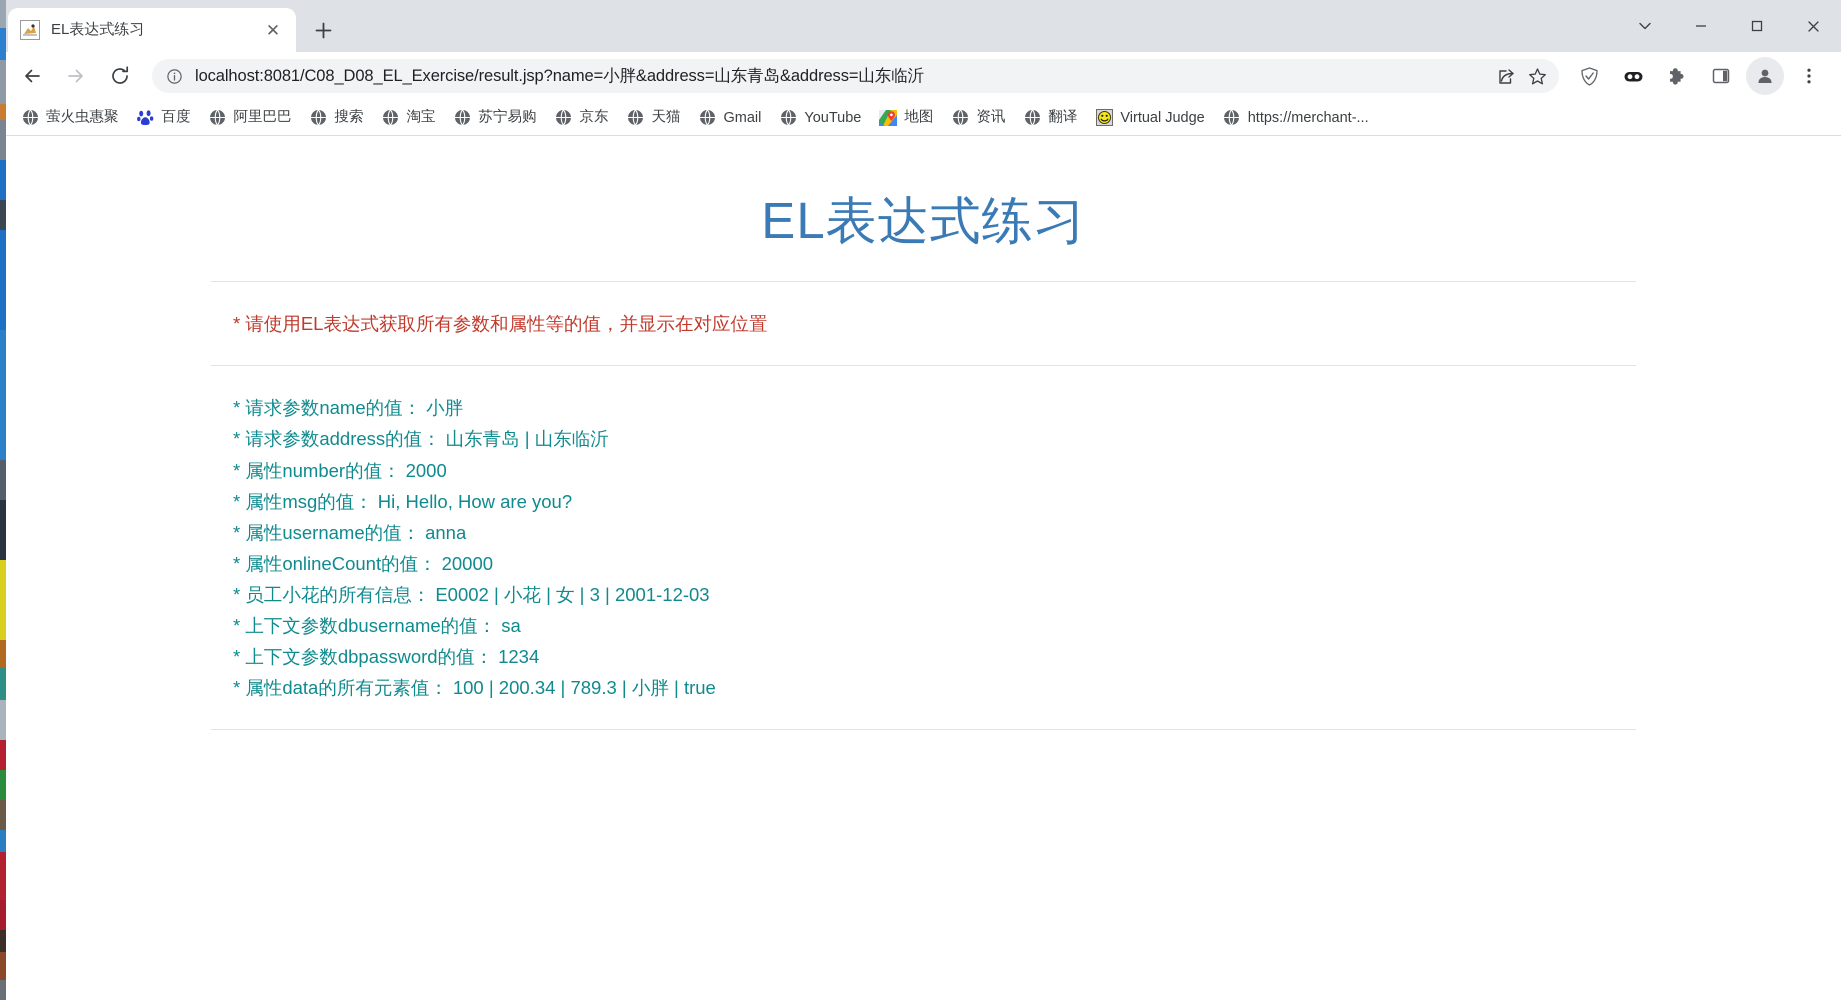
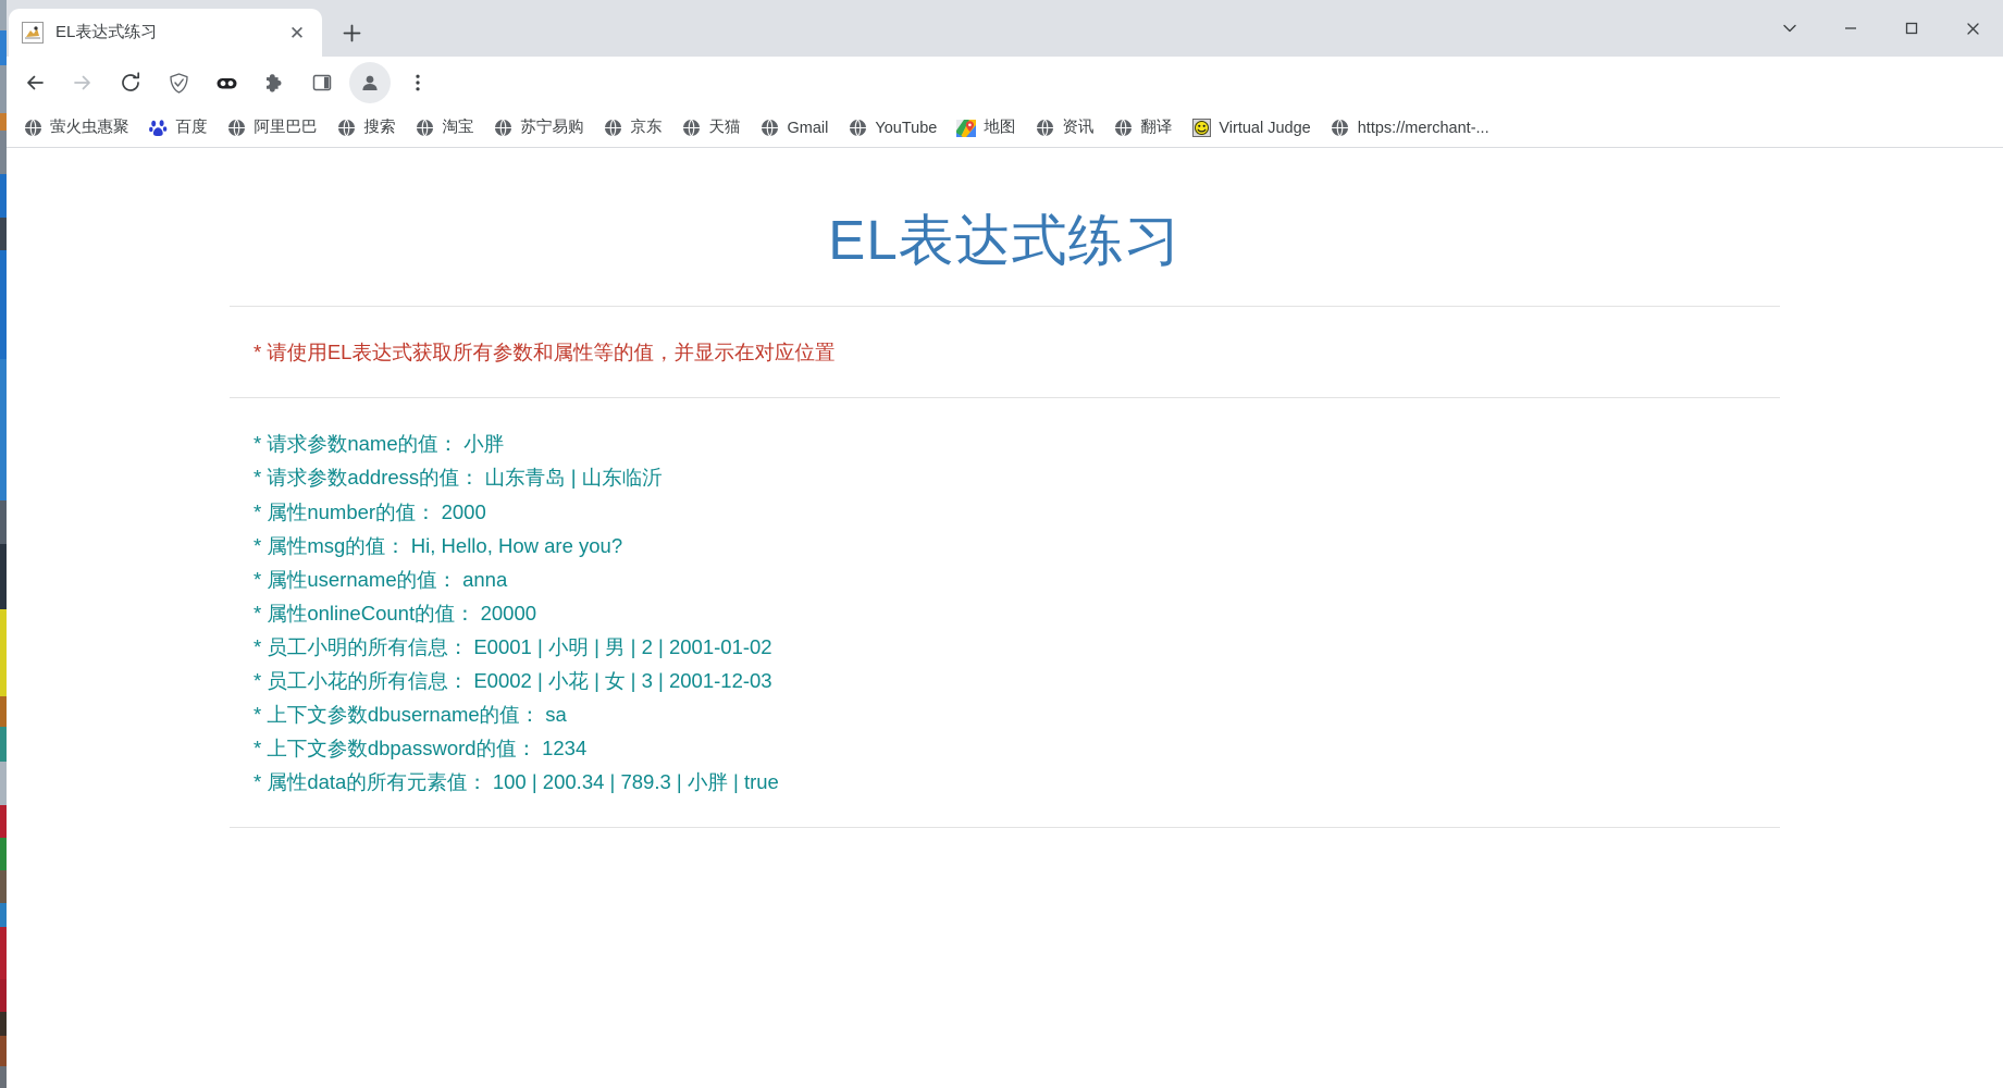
  EL表达式练习
  ✕
- localhost:8081/C08_D08_EL_Exercise/result.jsp?name=小胖&address=山东青岛&address=山东临沂
  萤火虫惠聚
  百度
  阿里巴巴
  搜索
  淘宝
  苏宁易购
  京东
  天猫
  Gmail
  YouTube
  地图
  资讯
  翻译
  Virtual Judge
  https://merchant-...
  EL表达式练习
  * 请使用EL表达式获取所有参数和属性等的值，并显示在对应位置
  * 请求参数name的值： 小胖
  * 请求参数address的值： 山东青岛 | 山东临沂
  * 属性number的值： 2000
  * 属性msg的值： Hi, Hello, How are you?
  * 属性username的值： anna
  * 属性onlineCount的值： 20000
+ * 员工小明的所有信息： E0001 | 小明 | 男 | 2 | 2001-01-02
  * 员工小花的所有信息： E0002 | 小花 | 女 | 3 | 2001-12-03
  * 上下文参数dbusername的值： sa
  * 上下文参数dbpassword的值： 1234
  * 属性data的所有元素值： 100 | 200.34 | 789.3 | 小胖 | true
